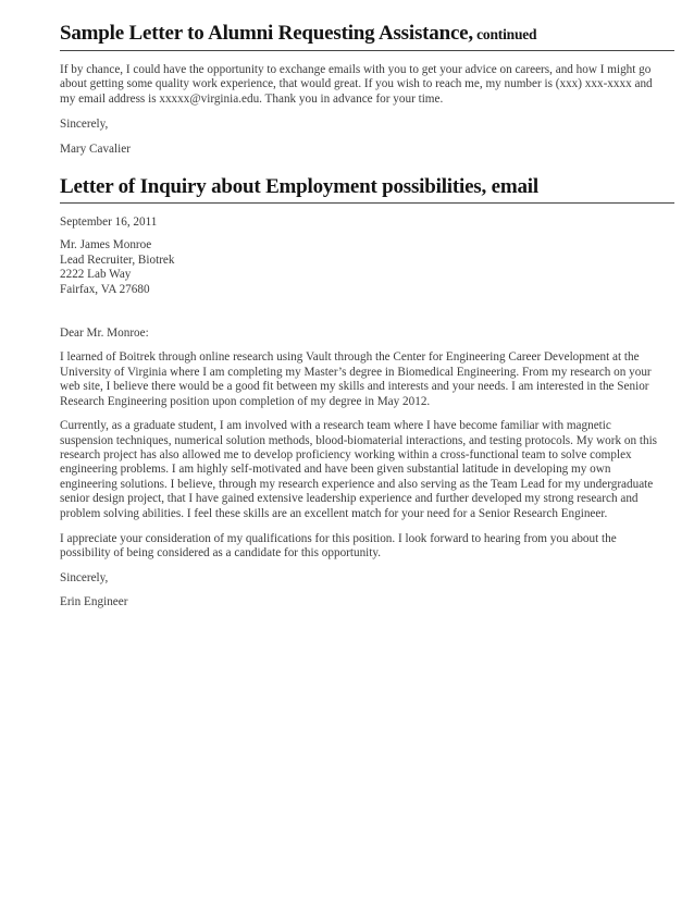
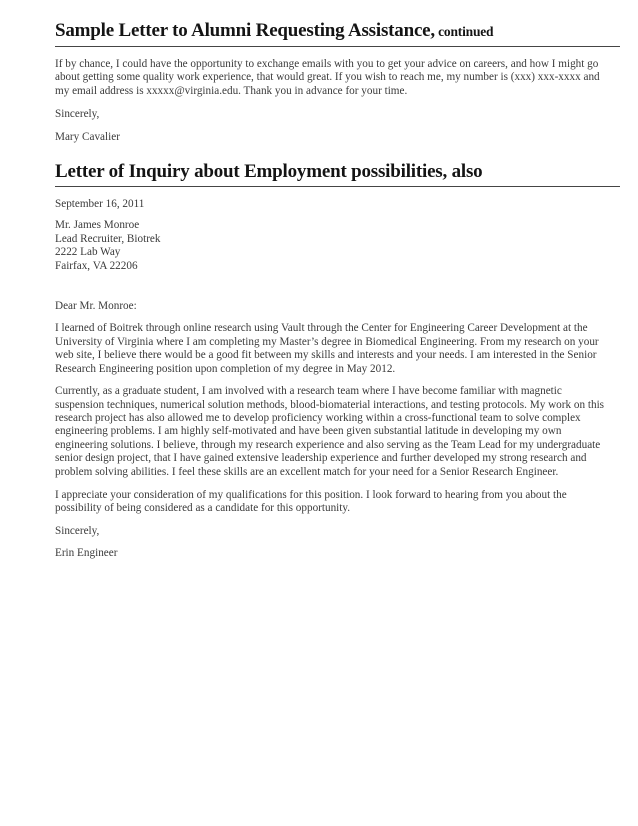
  Sample Letter to Alumni Requesting Assistance, continued
  If by chance, I could have the opportunity to exchange emails with you to get your advice on careers, and how I might go about getting some quality work experience, that would great. If you wish to reach me, my number is (xxx) xxx-xxxx and my email address is xxxxx@virginia.edu. Thank you in advance for your time.
  Sincerely,
  Mary Cavalier
- Letter of Inquiry about Employment possibilities, email
+ Letter of Inquiry about Employment possibilities, also
  September 16, 2011
  Mr. James Monroe
  Lead Recruiter, Biotrek
  2222 Lab Way
- Fairfax, VA 27680
+ Fairfax, VA 22206
  Dear Mr. Monroe:
  I learned of Boitrek through online research using Vault through the Center for Engineering Career Development at the University of Virginia where I am completing my Master’s degree in Biomedical Engineering. From my research on your web site, I believe there would be a good fit between my skills and interests and your needs. I am interested in the Senior Research Engineering position upon completion of my degree in May 2012.
  Currently, as a graduate student, I am involved with a research team where I have become familiar with magnetic suspension techniques, numerical solution methods, blood-biomaterial interactions, and testing protocols. My work on this research project has also allowed me to develop proficiency working within a cross-functional team to solve complex engineering problems. I am highly self-motivated and have been given substantial latitude in developing my own engineering solutions. I believe, through my research experience and also serving as the Team Lead for my undergraduate senior design project, that I have gained extensive leadership experience and further developed my strong research and problem solving abilities. I feel these skills are an excellent match for your need for a Senior Research Engineer.
  I appreciate your consideration of my qualifications for this position. I look forward to hearing from you about the possibility of being considered as a candidate for this opportunity.
  Sincerely,
  Erin Engineer
